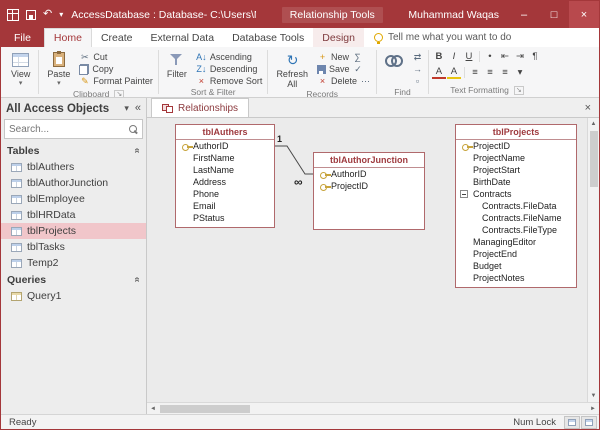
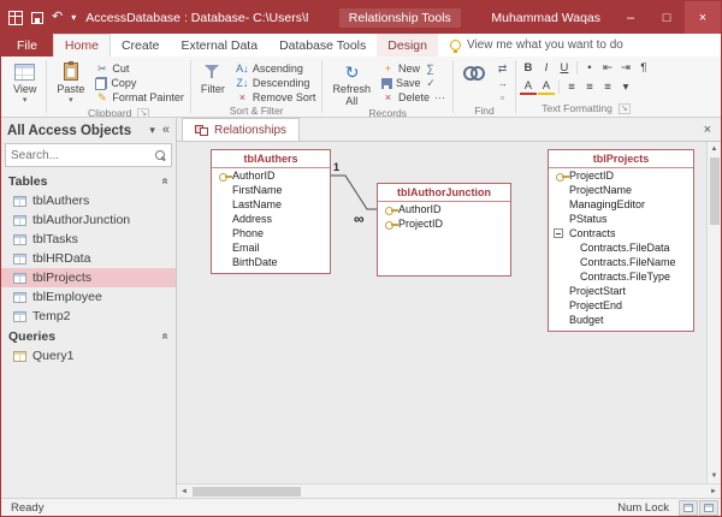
  ↶
  ▾
  AccessDatabase : Database- C:\Users\
  Relationship Tools
  Muhammad Waqas
  –
  □
  ×
  File
  Home
  Create
  External Data
  Database Tools
  Design
- Tell me what you want to do
+ View me what you want to do
  View
  Paste
  ✂
  Cut
  Copy
  ✎
  Format Painter
  Clipboard
  Filter
  A↓
  Ascending
  Z↓
  Descending
  ×
  Remove Sort
  Sort & Filter
  ↻
  Refresh
  All
  +
  New
  ∑
  Save
  ✓
  ×
  Delete
  ⋯
  Records
  ⇄
  →
  ▫
  Find
  B
  I
  U
  •
  ⇤
  ⇥
  ¶
  A
  A
  ≡
  ≡
  ≡
  ▾
  Text Formatting
  All Access Objects
  ▾
  «
  Search...
  Tables
  tblAuthers
  tblAuthorJunction
- tblEmployee
+ tblTasks
  tblHRData
  tblProjects
- tblTasks
+ tblEmployee
  Temp2
  Queries
  Query1
  Relationships
  ×
  1
  ∞
  tblAuthers
  AuthorID
  FirstName
  LastName
  Address
  Phone
  Email
- PStatus
+ BirthDate
  tblAuthorJunction
  AuthorID
  ProjectID
  tblProjects
  ProjectID
  ProjectName
- ProjectStart
+ ManagingEditor
- BirthDate
+ PStatus
  Contracts
  Contracts.FileData
  Contracts.FileName
  Contracts.FileType
- ManagingEditor
+ ProjectStart
  ProjectEnd
  Budget
- ProjectNotes
  Ready
  Num Lock
